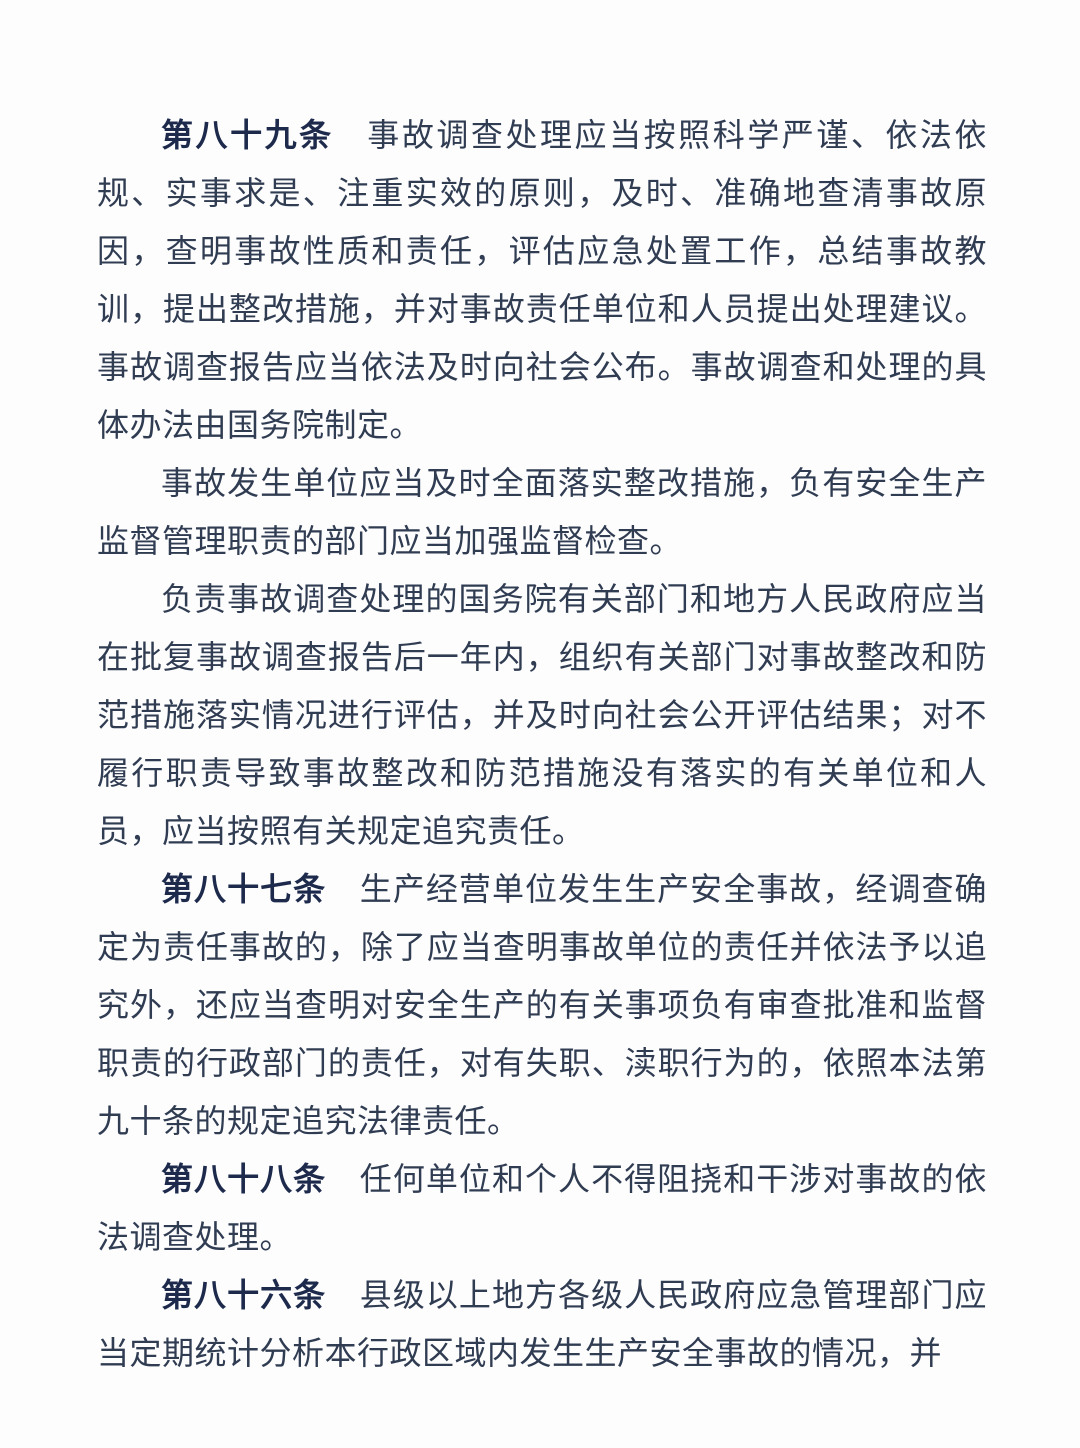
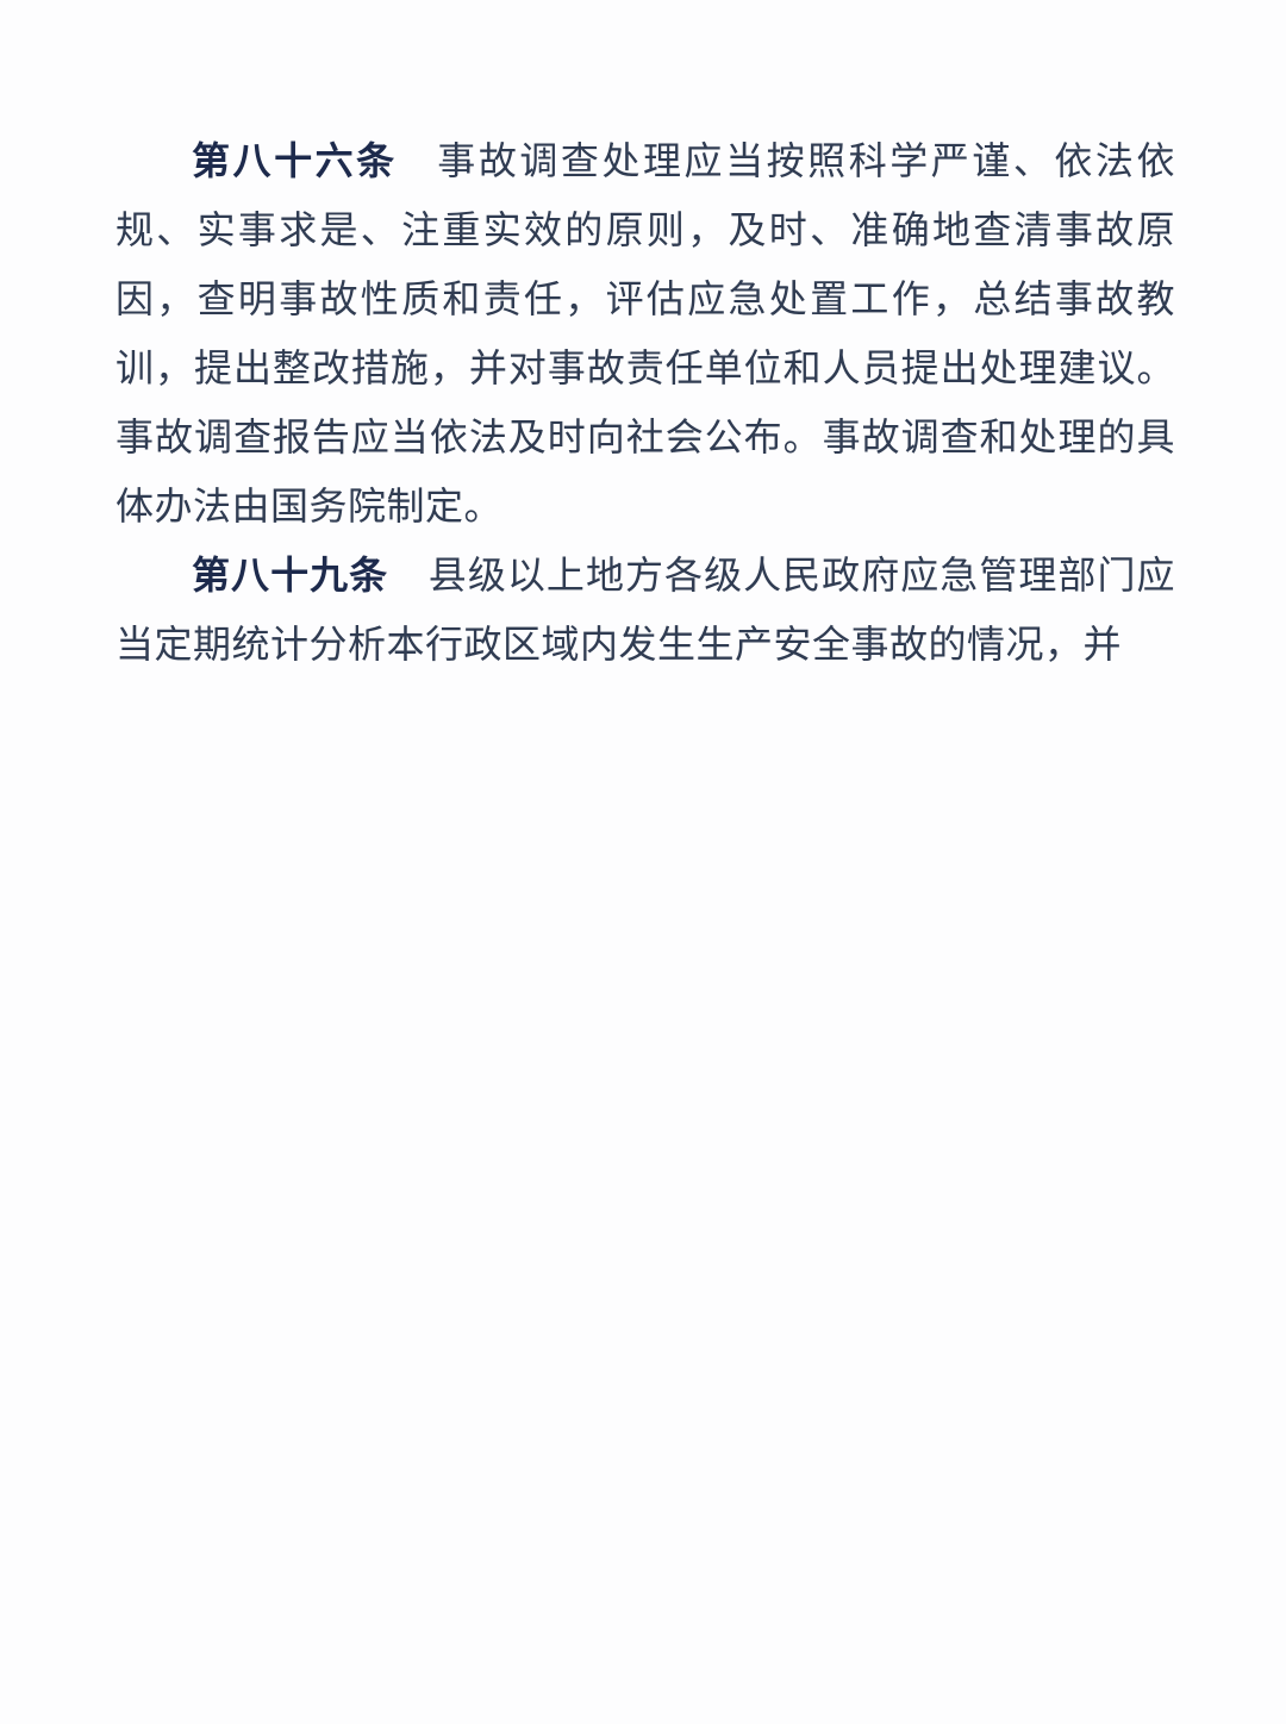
- 第八十九条 事故调查处理应当按照科学严谨、依法依规、实事求是、注重实效的原则，及时、准确地查清事故原因，查明事故性质和责任，评估应急处置工作，总结事故教训，提出整改措施，并对事故责任单位和人员提出处理建议。事故调查报告应当依法及时向社会公布。事故调查和处理的具体办法由国务院制定。
+ 第八十六条 事故调查处理应当按照科学严谨、依法依规、实事求是、注重实效的原则，及时、准确地查清事故原因，查明事故性质和责任，评估应急处置工作，总结事故教训，提出整改措施，并对事故责任单位和人员提出处理建议。事故调查报告应当依法及时向社会公布。事故调查和处理的具体办法由国务院制定。
- 事故发生单位应当及时全面落实整改措施，负有安全生产监督管理职责的部门应当加强监督检查。
- 负责事故调查处理的国务院有关部门和地方人民政府应当在批复事故调查报告后一年内，组织有关部门对事故整改和防范措施落实情况进行评估，并及时向社会公开评估结果；对不履行职责导致事故整改和防范措施没有落实的有关单位和人员，应当按照有关规定追究责任。
- 第八十七条 生产经营单位发生生产安全事故，经调查确定为责任事故的，除了应当查明事故单位的责任并依法予以追究外，还应当查明对安全生产的有关事项负有审查批准和监督职责的行政部门的责任，对有失职、渎职行为的，依照本法第九十条的规定追究法律责任。
- 第八十八条 任何单位和个人不得阻挠和干涉对事故的依法调查处理。
- 第八十六条 县级以上地方各级人民政府应急管理部门应当定期统计分析本行政区域内发生生产安全事故的情况，并
+ 第八十九条 县级以上地方各级人民政府应急管理部门应当定期统计分析本行政区域内发生生产安全事故的情况，并
